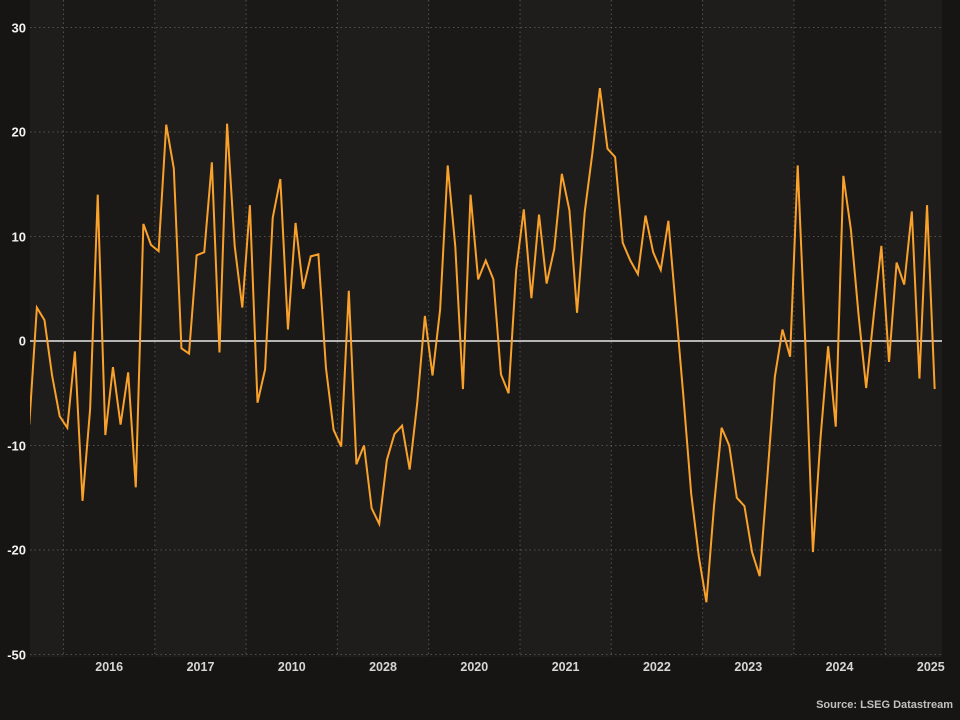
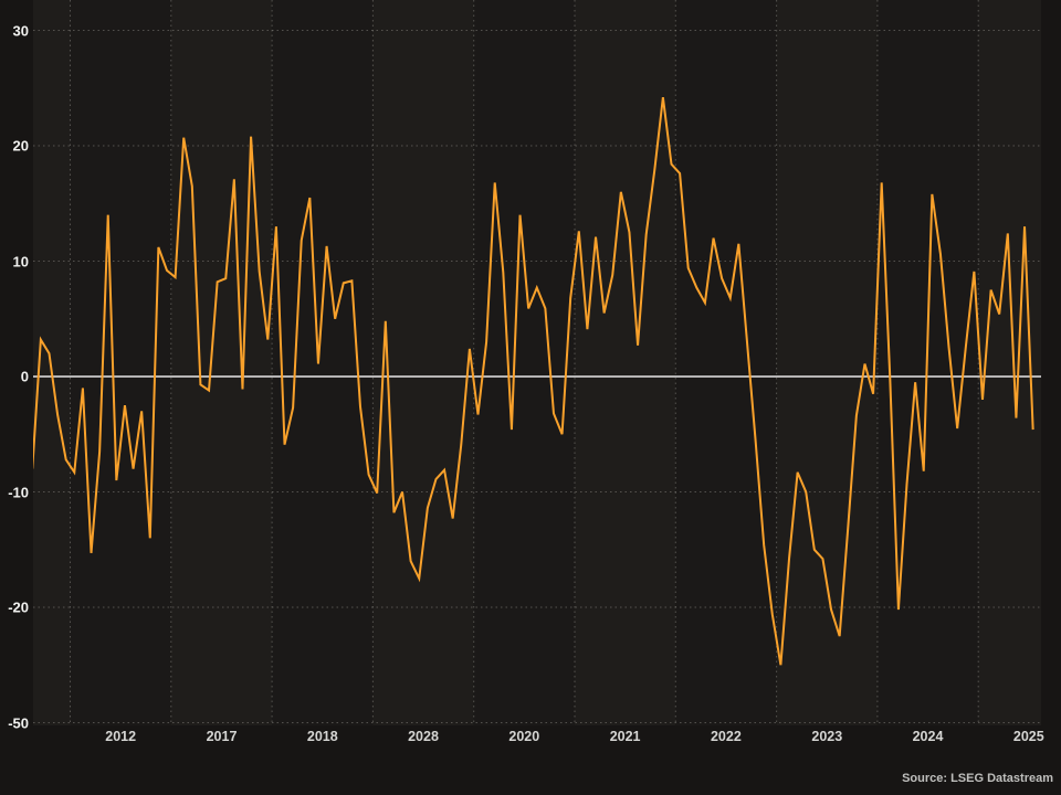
  30
  20
  10
  0
  -10
  -20
  -50
- 2016
+ 2012
  2017
- 2010
+ 2018
  2028
  2020
  2021
  2022
  2023
  2024
  2025
  Source: LSEG Datastream
